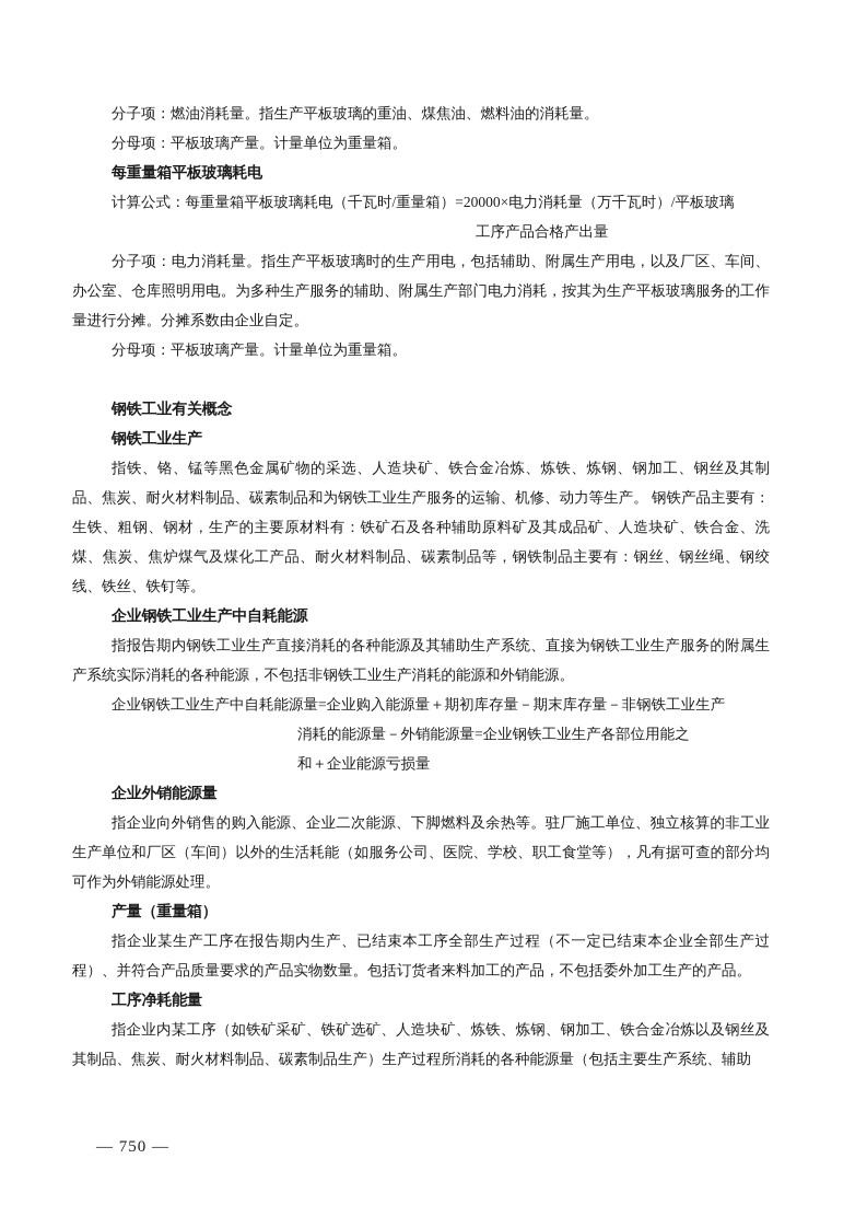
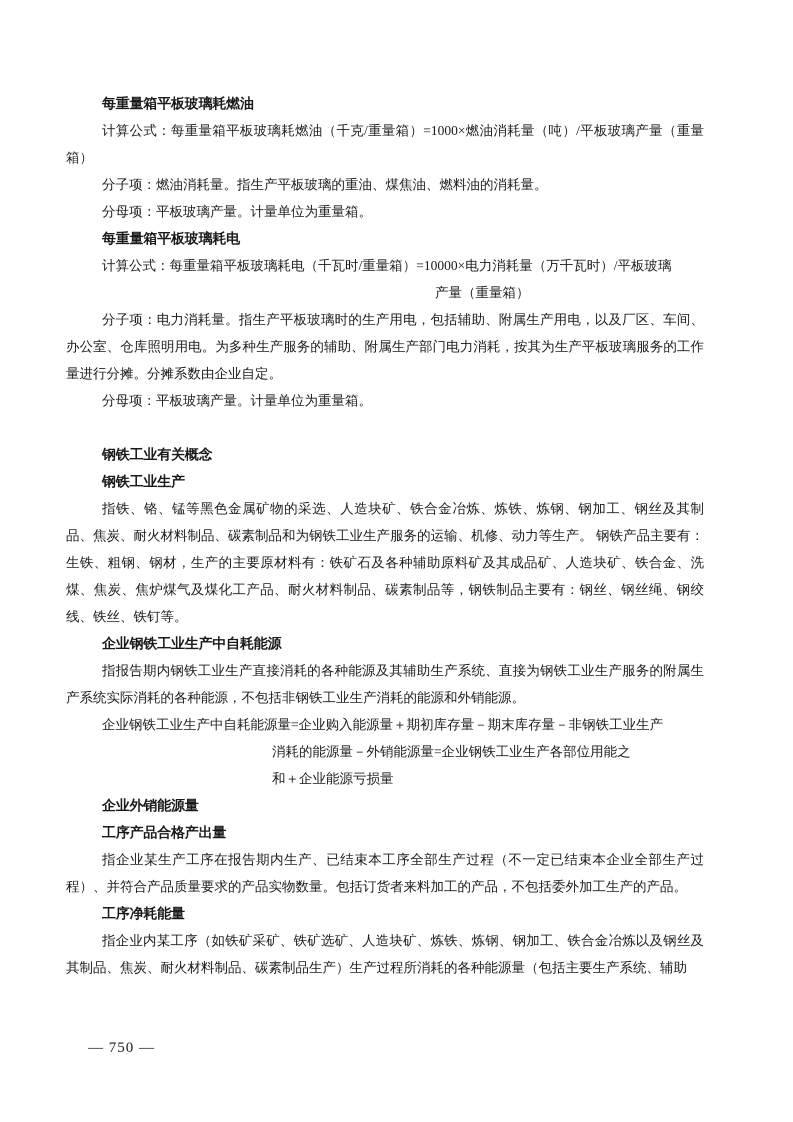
+ 每重量箱平板玻璃耗燃油
+ 计算公式：每重量箱平板玻璃耗燃油（千克/重量箱）=1000×燃油消耗量（吨）/平板玻璃产量（重量箱）
  分子项：燃油消耗量。指生产平板玻璃的重油、煤焦油、燃料油的消耗量。
  分母项：平板玻璃产量。计量单位为重量箱。
  每重量箱平板玻璃耗电
- 计算公式：每重量箱平板玻璃耗电（千瓦时/重量箱）=20000×电力消耗量（万千瓦时）/平板玻璃
+ 计算公式：每重量箱平板玻璃耗电（千瓦时/重量箱）=10000×电力消耗量（万千瓦时）/平板玻璃
- 工序产品合格产出量
+ 产量（重量箱）
  分子项：电力消耗量。指生产平板玻璃时的生产用电，包括辅助、附属生产用电，以及厂区、车间、办公室、仓库照明用电。为多种生产服务的辅助、附属生产部门电力消耗，按其为生产平板玻璃服务的工作量进行分摊。分摊系数由企业自定。
  分母项：平板玻璃产量。计量单位为重量箱。
  钢铁工业有关概念
  钢铁工业生产
  指铁、铬、锰等黑色金属矿物的采选、人造块矿、铁合金冶炼、炼铁、炼钢、钢加工、钢丝及其制品、焦炭、耐火材料制品、碳素制品和为钢铁工业生产服务的运输、机修、动力等生产。 钢铁产品主要有：生铁、粗钢、钢材，生产的主要原材料有：铁矿石及各种辅助原料矿及其成品矿、人造块矿、铁合金、洗煤、焦炭、焦炉煤气及煤化工产品、耐火材料制品、碳素制品等，钢铁制品主要有：钢丝、钢丝绳、钢绞线、铁丝、铁钉等。
  企业钢铁工业生产中自耗能源
  指报告期内钢铁工业生产直接消耗的各种能源及其辅助生产系统、直接为钢铁工业生产服务的附属生产系统实际消耗的各种能源，不包括非钢铁工业生产消耗的能源和外销能源。
  企业钢铁工业生产中自耗能源量=企业购入能源量＋期初库存量－期末库存量－非钢铁工业生产
  消耗的能源量－外销能源量=企业钢铁工业生产各部位用能之
  和＋企业能源亏损量
  企业外销能源量
- 指企业向外销售的购入能源、企业二次能源、下脚燃料及余热等。驻厂施工单位、独立核算的非工业生产单位和厂区（车间）以外的生活耗能（如服务公司、医院、学校、职工食堂等），凡有据可查的部分均可作为外销能源处理。
- 产量（重量箱）
+ 工序产品合格产出量
  指企业某生产工序在报告期内生产、已结束本工序全部生产过程（不一定已结束本企业全部生产过程）、并符合产品质量要求的产品实物数量。包括订货者来料加工的产品，不包括委外加工生产的产品。
  工序净耗能量
  指企业内某工序（如铁矿采矿、铁矿选矿、人造块矿、炼铁、炼钢、钢加工、铁合金冶炼以及钢丝及其制品、焦炭、耐火材料制品、碳素制品生产）生产过程所消耗的各种能源量（包括主要生产系统、辅助
  — 750 —
